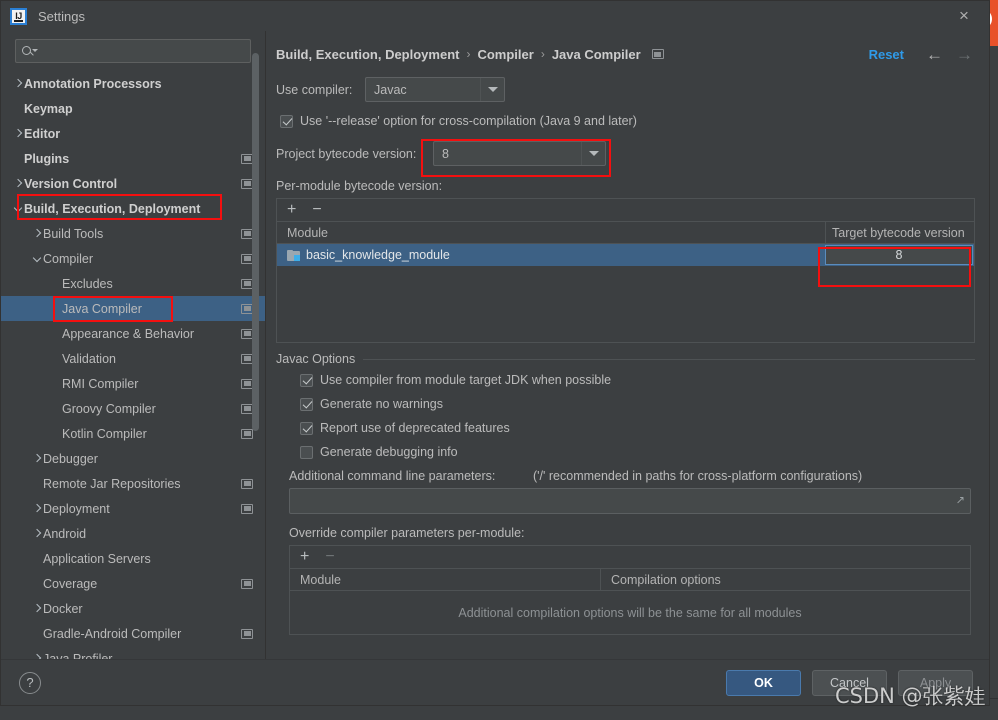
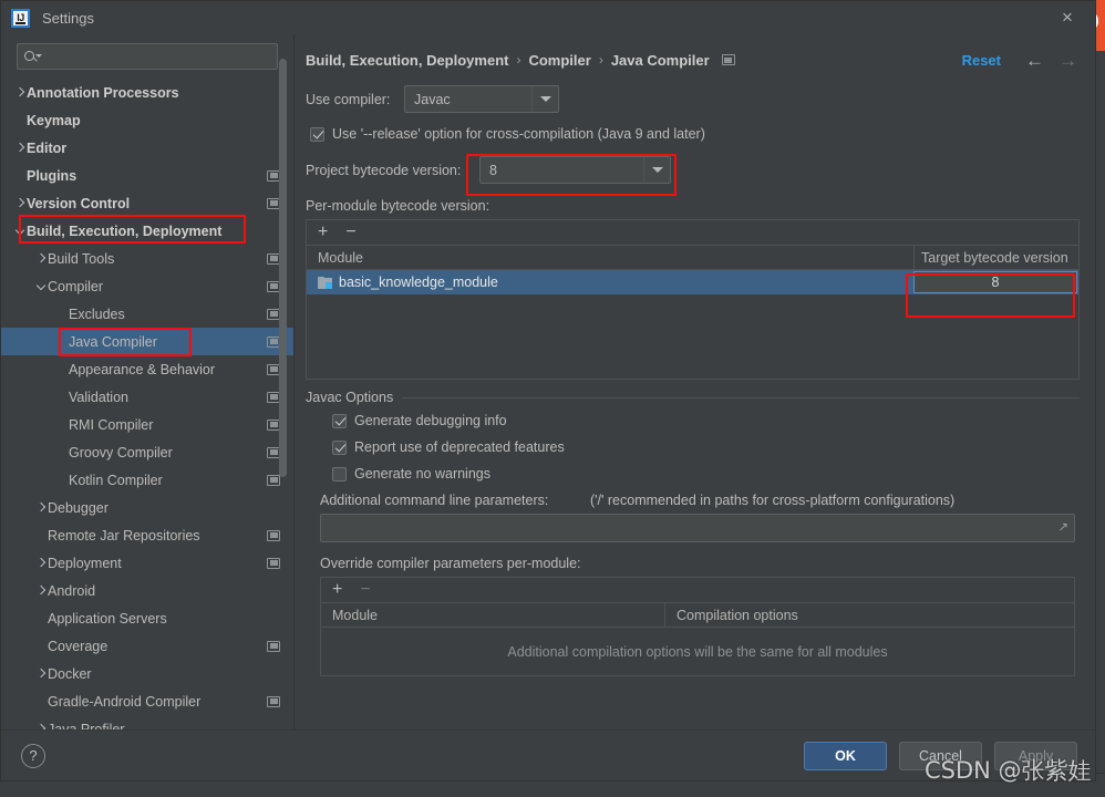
  IJ
  Settings
  ×
  Annotation Processors
  Keymap
  Editor
  Plugins
  Version Control
  Build, Execution, Deployment
  Build Tools
  Compiler
  Excludes
  Java Compiler
  Appearance & Behavior
  Validation
  RMI Compiler
  Groovy Compiler
  Kotlin Compiler
  Debugger
  Remote Jar Repositories
  Deployment
  Android
  Application Servers
  Coverage
  Docker
  Gradle-Android Compiler
  Java Profiler
  Build, Execution, Deployment
  ›
  Compiler
  ›
  Java Compiler
  Reset
  ←
  →
  Use compiler:
  Javac
  Use '--release' option for cross-compilation (Java 9 and later)
  Project bytecode version:
  8
  Per-module bytecode version:
  +
  −
  Module
  Target bytecode version
  basic_knowledge_module
  8
  Javac Options
- Use compiler from module target JDK when possible
- Generate no warnings
+ Generate debugging info
  Report use of deprecated features
- Generate debugging info
+ Generate no warnings
  Additional command line parameters:
  ('/' recommended in paths for cross-platform configurations)
  ↗
  Override compiler parameters per-module:
  +
  −
  Module
  Compilation options
  Additional compilation options will be the same for all modules
  ?
  OK
  Cancel
  Apply
  CSDN @张紫娃
